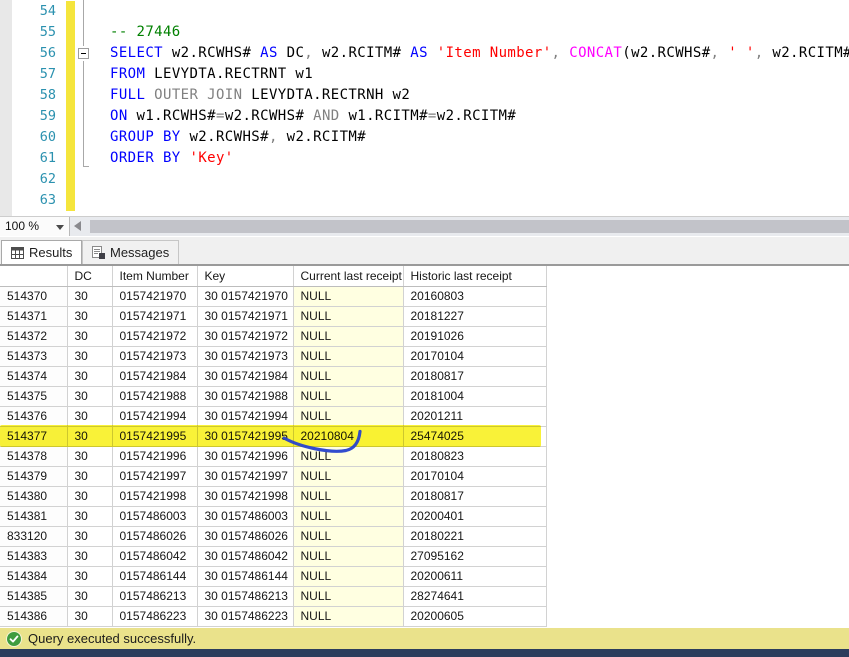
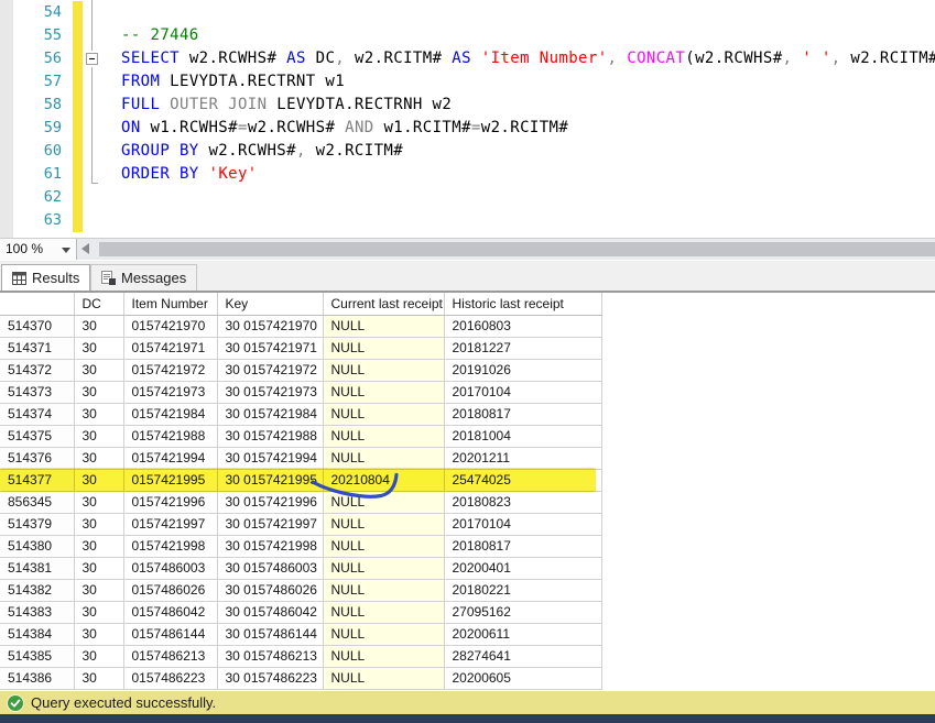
  54
  55
  -- 27446
  56
  SELECT w2.RCWHS# AS DC, w2.RCITM# AS 'Item Number', CONCAT(w2.RCWHS#, ' ', w2.RCITM#
  57
  FROM LEVYDTA.RECTRNT w1
  58
  FULL OUTER JOIN LEVYDTA.RECTRNH w2
  59
  ON w1.RCWHS#=w2.RCWHS# AND w1.RCITM#=w2.RCITM#
  60
  GROUP BY w2.RCWHS#, w2.RCITM#
  61
  ORDER BY 'Key'
  62
  63
  100 %
  Results
  Messages
  	DC	Item Number	Key	Current last receipt	Historic last receipt
  514370	30	0157421970	30 0157421970	NULL	20160803
  514371	30	0157421971	30 0157421971	NULL	20181227
  514372	30	0157421972	30 0157421972	NULL	20191026
  514373	30	0157421973	30 0157421973	NULL	20170104
  514374	30	0157421984	30 0157421984	NULL	20180817
  514375	30	0157421988	30 0157421988	NULL	20181004
  514376	30	0157421994	30 0157421994	NULL	20201211
  514377	30	0157421995	30 0157421995	20210804	25474025
- 514378	30	0157421996	30 0157421996	NULL	20180823
+ 856345	30	0157421996	30 0157421996	NULL	20180823
  514379	30	0157421997	30 0157421997	NULL	20170104
  514380	30	0157421998	30 0157421998	NULL	20180817
  514381	30	0157486003	30 0157486003	NULL	20200401
- 833120	30	0157486026	30 0157486026	NULL	20180221
+ 514382	30	0157486026	30 0157486026	NULL	20180221
  514383	30	0157486042	30 0157486042	NULL	27095162
  514384	30	0157486144	30 0157486144	NULL	20200611
  514385	30	0157486213	30 0157486213	NULL	28274641
  514386	30	0157486223	30 0157486223	NULL	20200605
  Query executed successfully.
